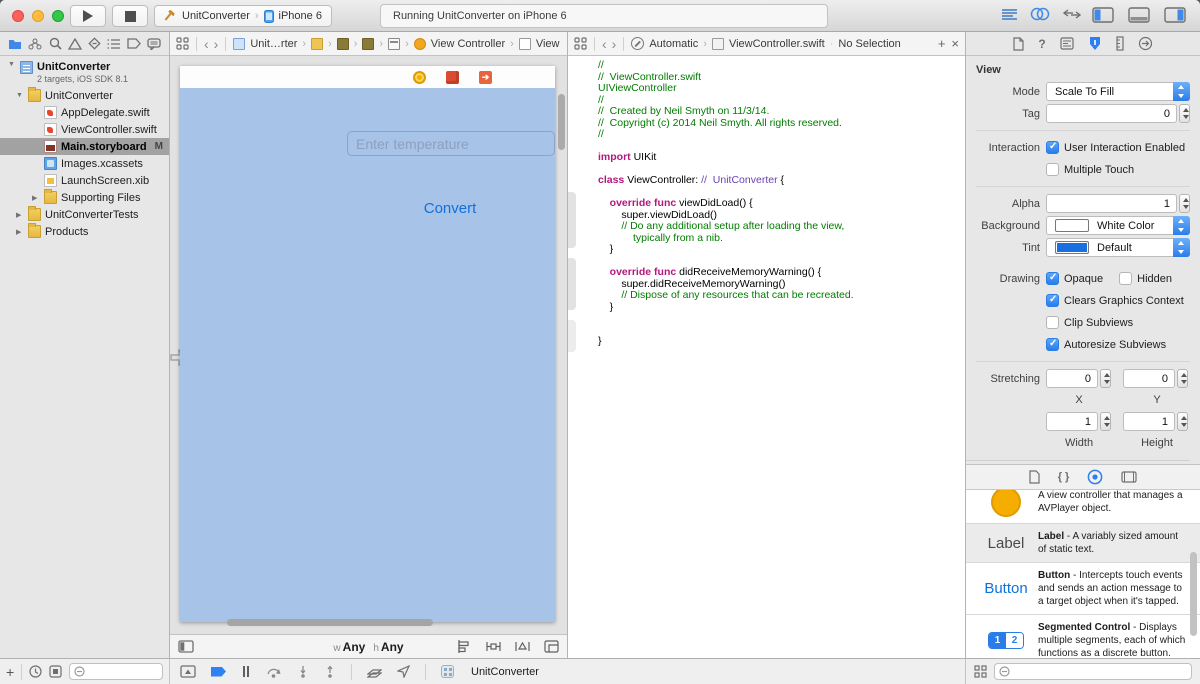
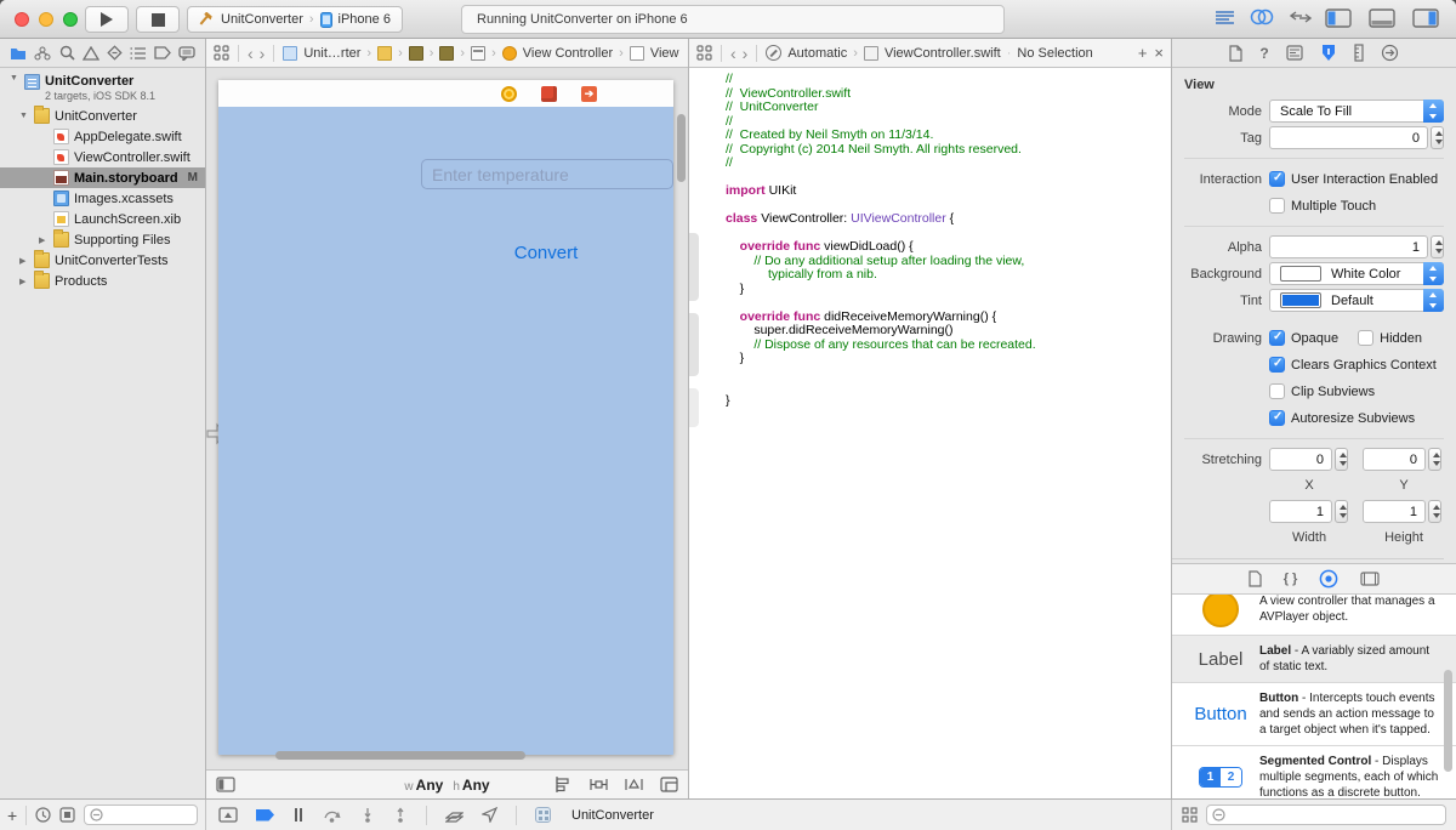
  UnitConverter
  ›
  iPhone 6
  Running UnitConverter on iPhone 6
  UnitConverter
  2 targets, iOS SDK 8.1
  UnitConverter
  AppDelegate.swift
  ViewController.swift
  Main.storyboard
  M
  Images.xcassets
  LaunchScreen.xib
  Supporting Files
  UnitConverterTests
  Products
  ‹
  ›
  Unit…rter
  ›
  ›
  ›
  ›
  ›
  View Controller
  ›
  View
  ➔
  Enter temperature
  Convert
  w
  Any
  h
  Any
  ‹
  ›
  Automatic
  ›
  ViewController.swift
  ·
  No Selection
  +
  ×
  //
  // ViewController.swift
- UIViewController
+ // UnitConverter
  //
  // Created by Neil Smyth on 11/3/14.
  // Copyright (c) 2014 Neil Smyth. All rights reserved.
  //
  import UIKit
- class ViewController: // UnitConverter {
+ class ViewController: UIViewController {
  override func viewDidLoad() {
- super.viewDidLoad()
  // Do any additional setup after loading the view,
  typically from a nib.
  }
  override func didReceiveMemoryWarning() {
  super.didReceiveMemoryWarning()
  // Dispose of any resources that can be recreated.
  }
  }
  ?
  View
  Mode
  Scale To Fill
  Tag
  0
  Interaction
  User Interaction Enabled
  Multiple Touch
  Alpha
  1
  Background
  White Color
  Tint
  Default
  Drawing
  Opaque
  Hidden
  Clears Graphics Context
  Clip Subviews
  Autoresize Subviews
  Stretching
  0
  0
  X
  Y
  1
  1
  Width
  Height
  { }
  A view controller that manages a AVPlayer object.
  Label
  Label - A variably sized amount of static text.
  Button
  Button - Intercepts touch events and sends an action message to a target object when it's tapped.
  1
  2
  Segmented Control - Displays multiple segments, each of which functions as a discrete button.
  +
  UnitConverter
